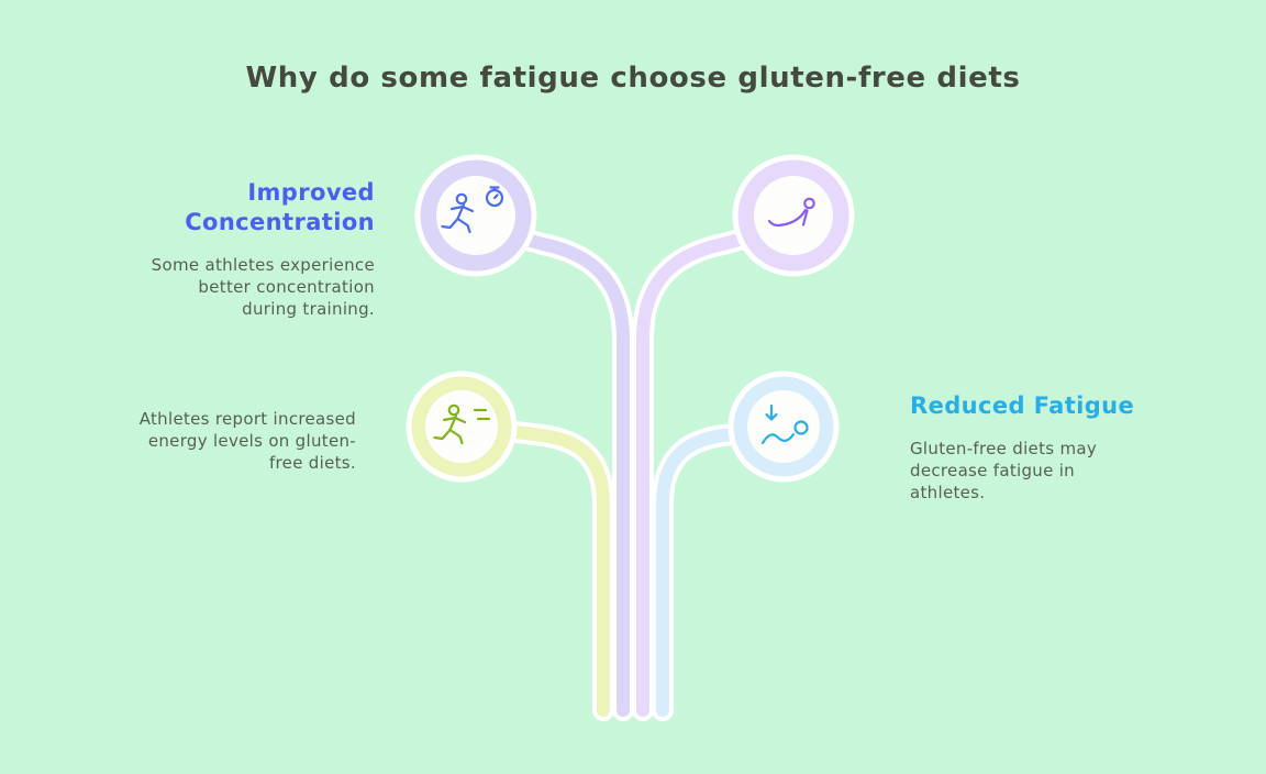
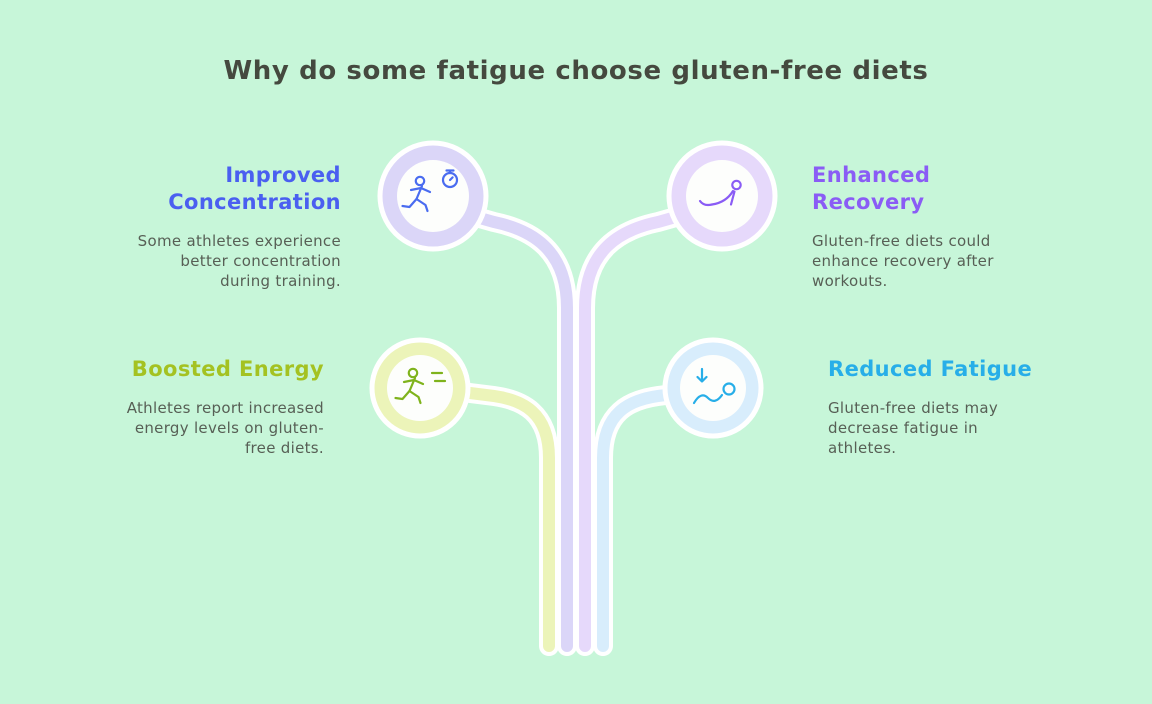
  Why do some fatigue choose gluten-free diets
  Improved
  Concentration
  Some athletes experience
  better concentration
  during training.
+ Enhanced
+ Recovery
+ Gluten-free diets could
+ enhance recovery after
+ workouts.
+ Boosted Energy
  Athletes report increased
  energy levels on gluten-
  free diets.
  Reduced Fatigue
  Gluten-free diets may
  decrease fatigue in
  athletes.
